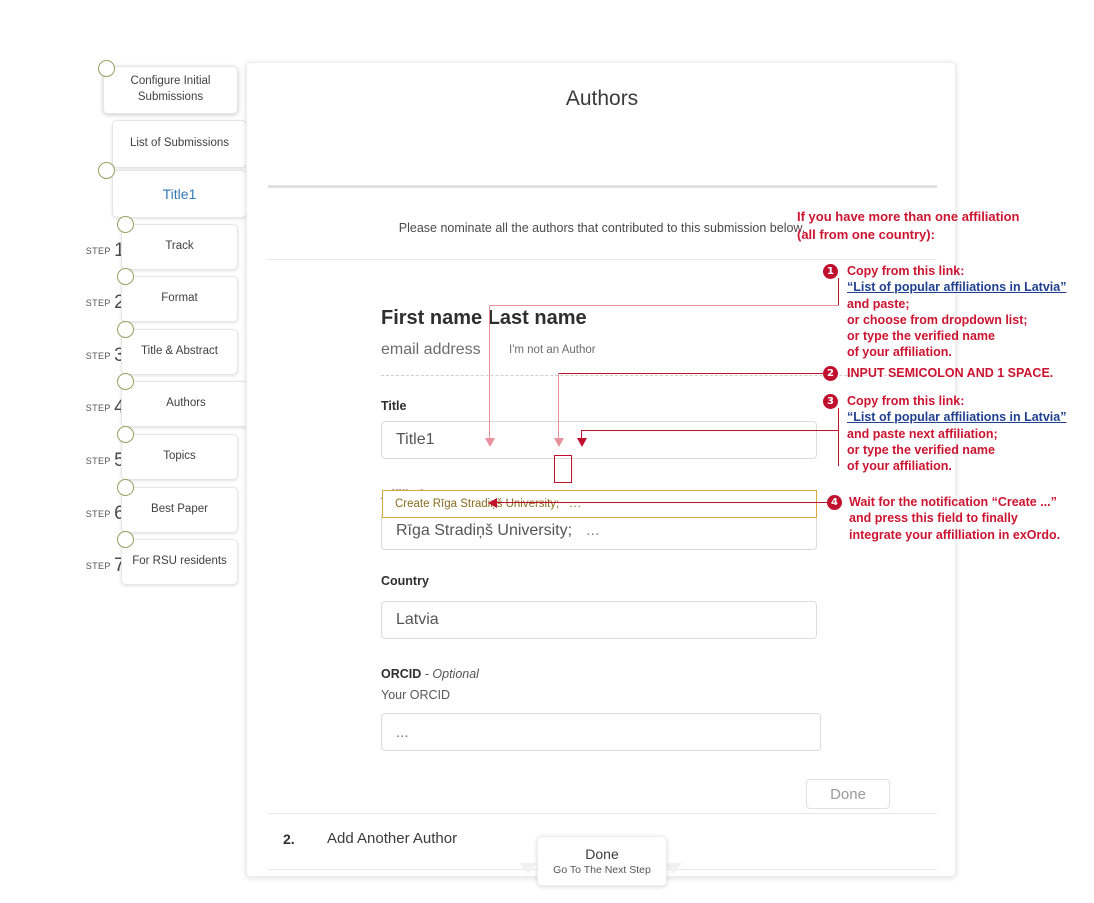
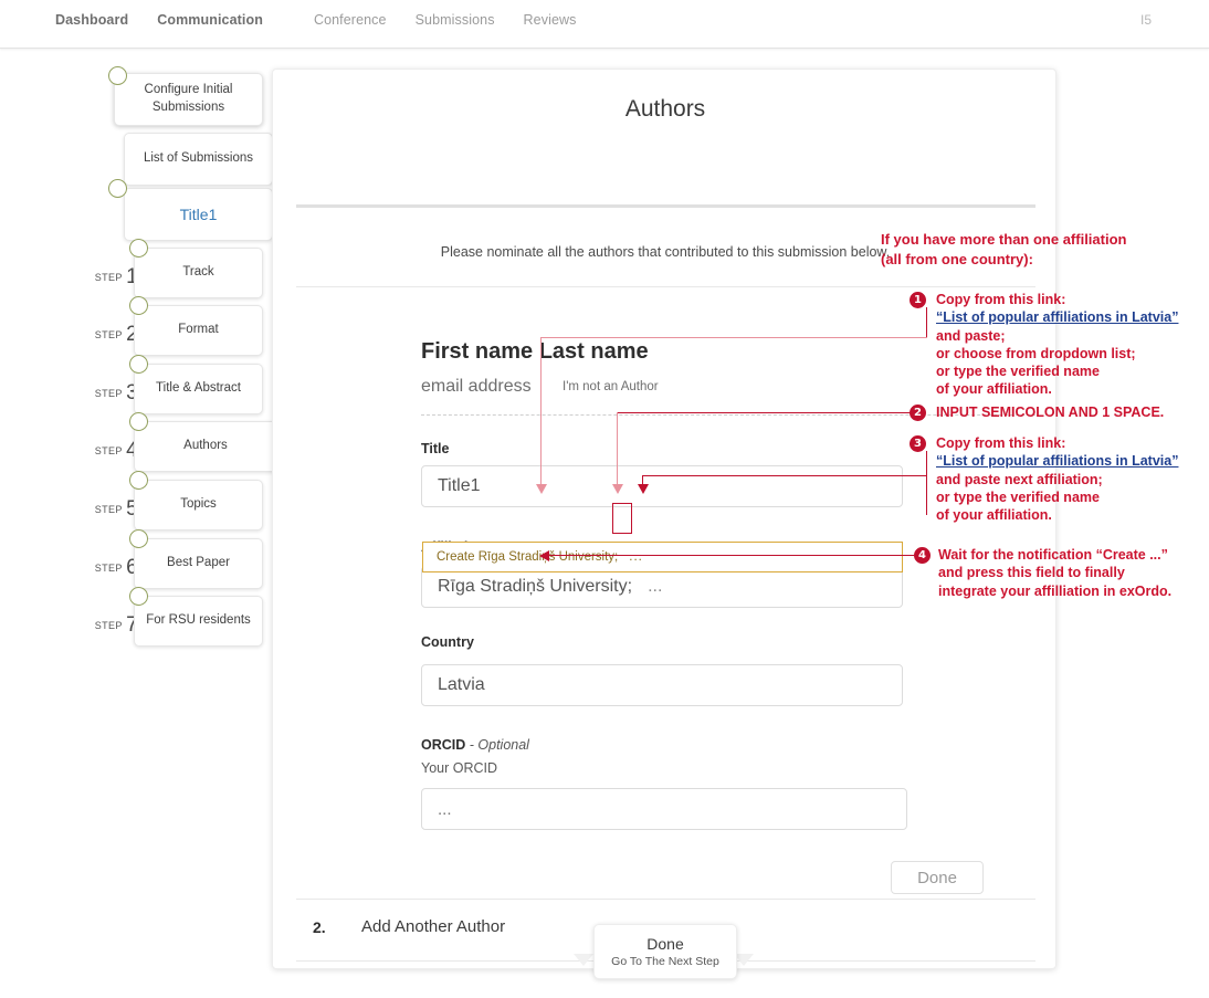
+ Dashboard
+ Communication
+ Conference
+ Submissions
+ Reviews
+ I5
  Configure Initial Submissions
  List of Submissions
  Title1
  STEP 1
  Track
  STEP 2
  Format
  STEP 3
  Title & Abstract
  STEP 4
  Authors
  STEP 5
  Topics
  STEP 6
  Best Paper
  STEP 7
  For RSU residents
  Authors
  Please nominate all the authors that contributed to this submission below.
  First name Last name
  email address
  I'm not an Author
  Title
  Title1
  Rīga Stradiņš University;
  ...
  Country
  Latvia
  ORCID - Optional
  Your ORCID
  ...
  Done
  2.
  Add Another Author
  Create Rīga Stradiņš University;
  ...
  Done
  Go To The Next Step
  If you have more than one affiliation
  (all from one country):
  1
  Copy from this link:
  “List of popular affiliations in Latvia”
  and paste;
  or choose from dropdown list;
  or type the verified name
  of your affiliation.
  2
  INPUT SEMICOLON AND 1 SPACE.
  3
  Copy from this link:
  “List of popular affiliations in Latvia”
  and paste next affiliation;
  or type the verified name
  of your affiliation.
  4
  Wait for the notification “Create ...”
  and press this field to finally
  integrate your affilliation in exOrdo.
